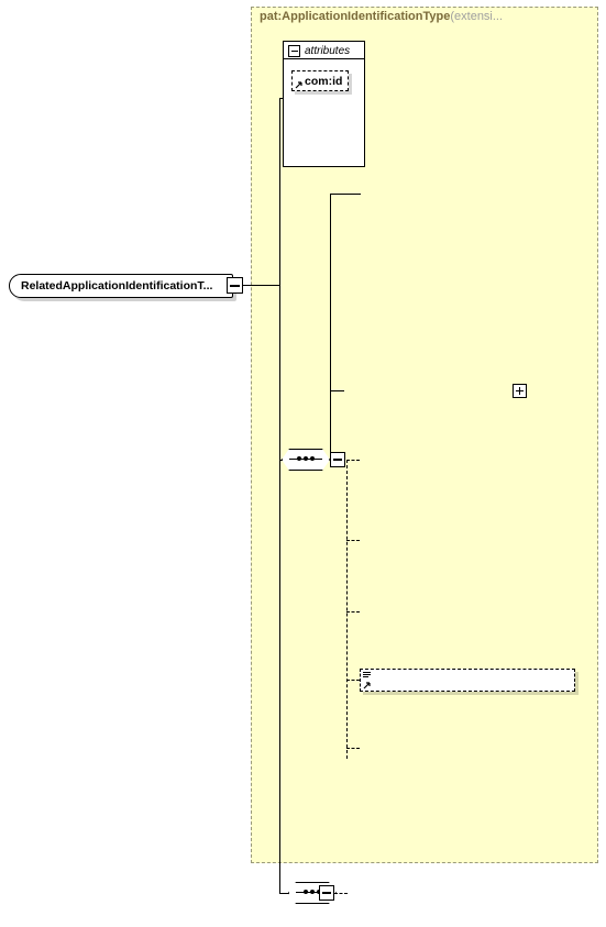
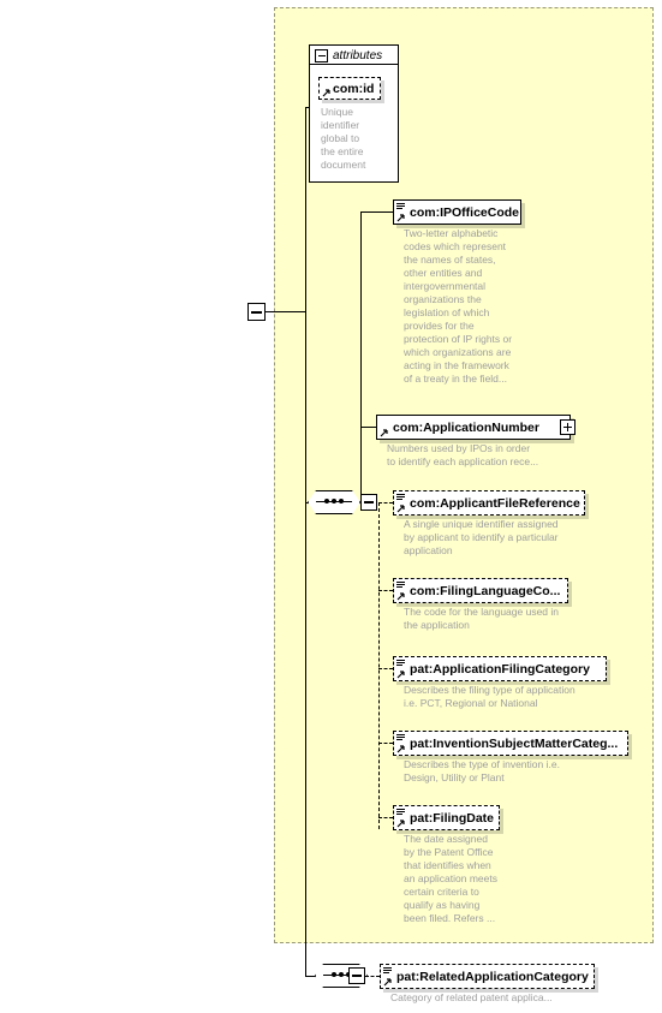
- pat:ApplicationIdentificationType(extensi...
- RelatedApplicationIdentificationT...
  attributes
  com:id
+ Unique
+ identifier
+ global to
+ the entire
+ document
+ com:IPOfficeCode
+ Two-letter alphabetic
+ codes which represent
+ the names of states,
+ other entities and
+ intergovernmental
+ organizations the
+ legislation of which
+ provides for the
+ protection of IP rights or
+ which organizations are
+ acting in the framework
+ of a treaty in the field...
+ com:ApplicationNumber
+ Numbers used by IPOs in order
+ to identify each application rece...
+ com:ApplicantFileReference
+ A single unique identifier assigned
+ by applicant to identify a particular
+ application
+ com:FilingLanguageCo...
+ The code for the language used in
+ the application
+ pat:ApplicationFilingCategory
+ Describes the filing type of application
+ i.e. PCT, Regional or National
+ pat:InventionSubjectMatterCateg...
+ Describes the type of invention i.e.
+ Design, Utility or Plant
+ pat:FilingDate
+ The date assigned
+ by the Patent Office
+ that identifies when
+ an application meets
+ certain criteria to
+ qualify as having
+ been filed. Refers ...
+ pat:RelatedApplicationCategory
+ Category of related patent applica...
